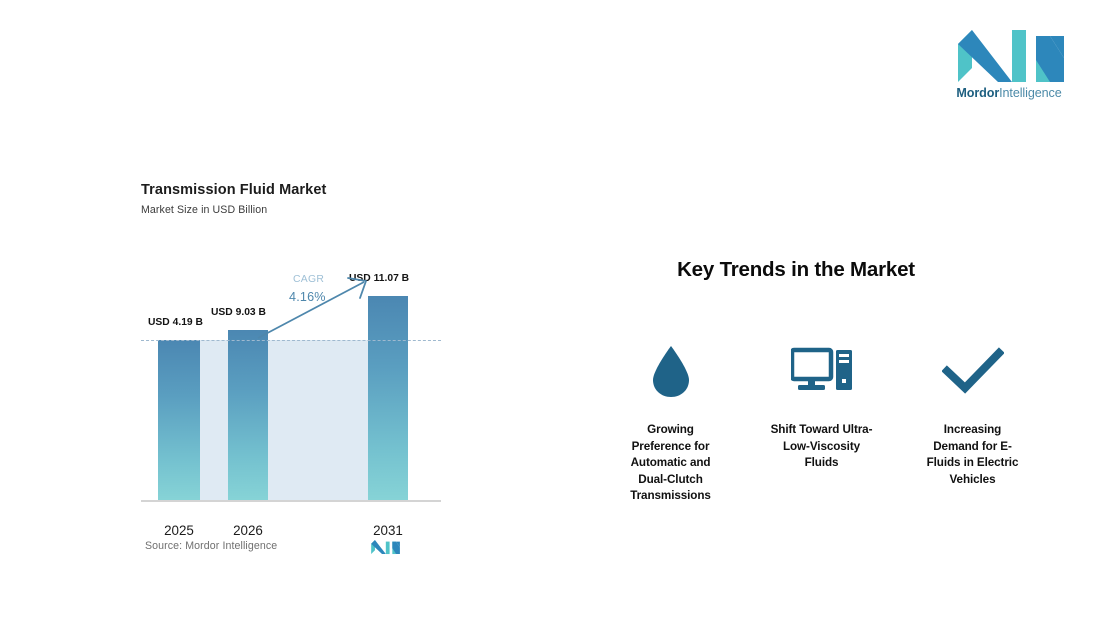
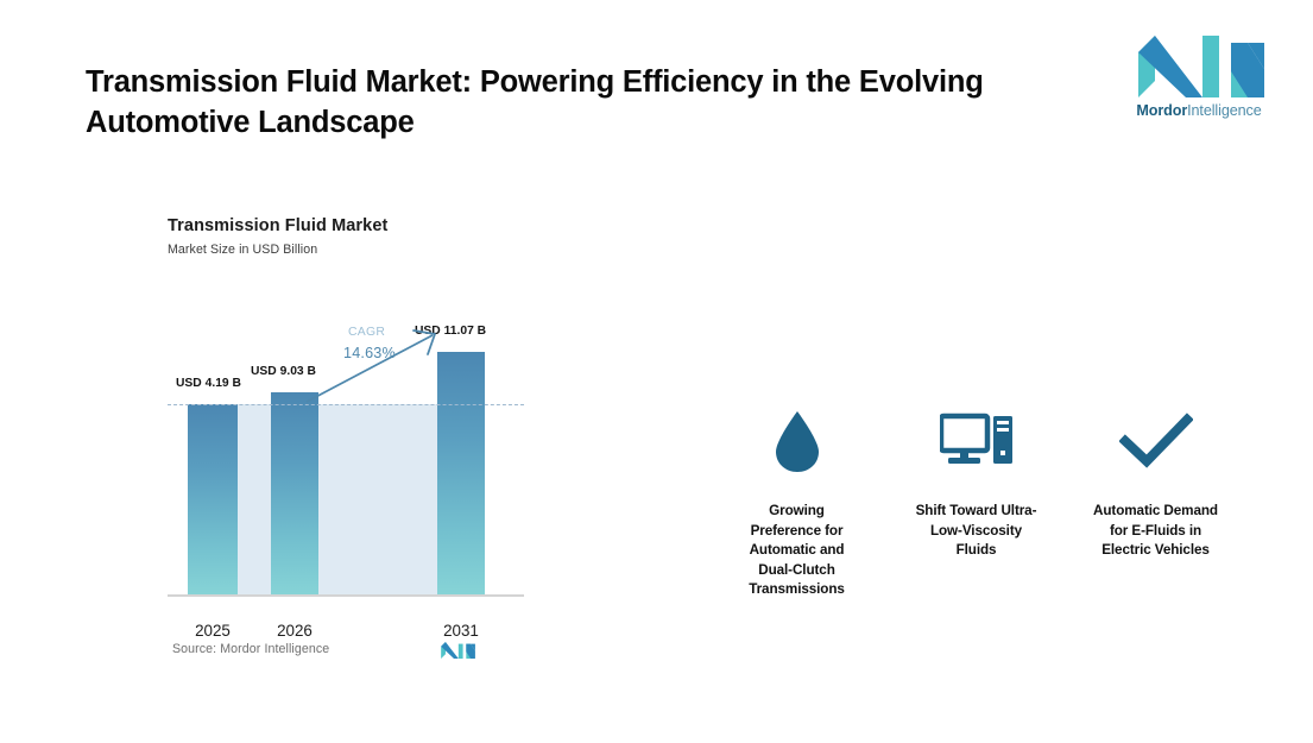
+ Transmission Fluid Market: Powering Efficiency in the Evolving Automotive Landscape
  MordorIntelligence
  Transmission Fluid Market
  Market Size in USD Billion
  USD 4.19 B
  USD 9.03 B
  SD 11.07 B
  CAGR
- 4.16%
+ 14.63%
  2025
  2026
  2031
  Source: Mordor Intelligence
- Key Trends in the Market
  Growing Preference for Automatic and Dual-Clutch Transmissions
  Shift Toward Ultra-Low-Viscosity Fluids
- Increasing Demand for E-Fluids in Electric Vehicles
+ Automatic Demand for E-Fluids in Electric Vehicles
